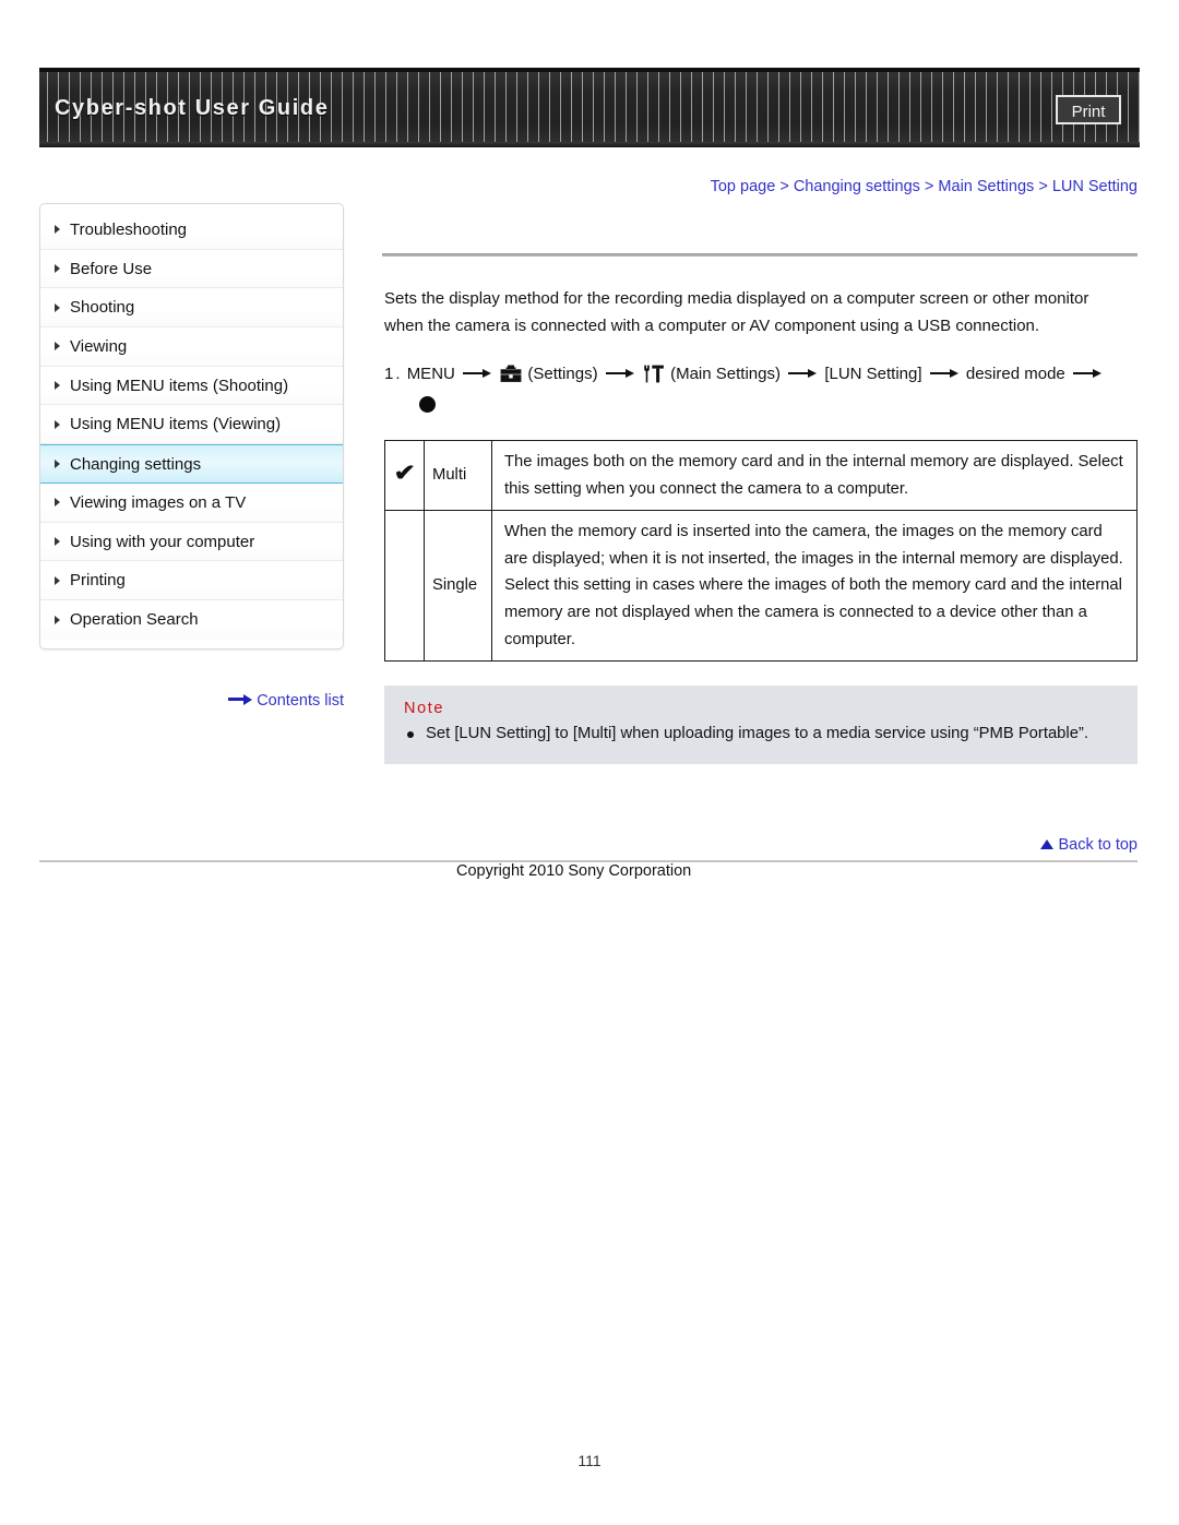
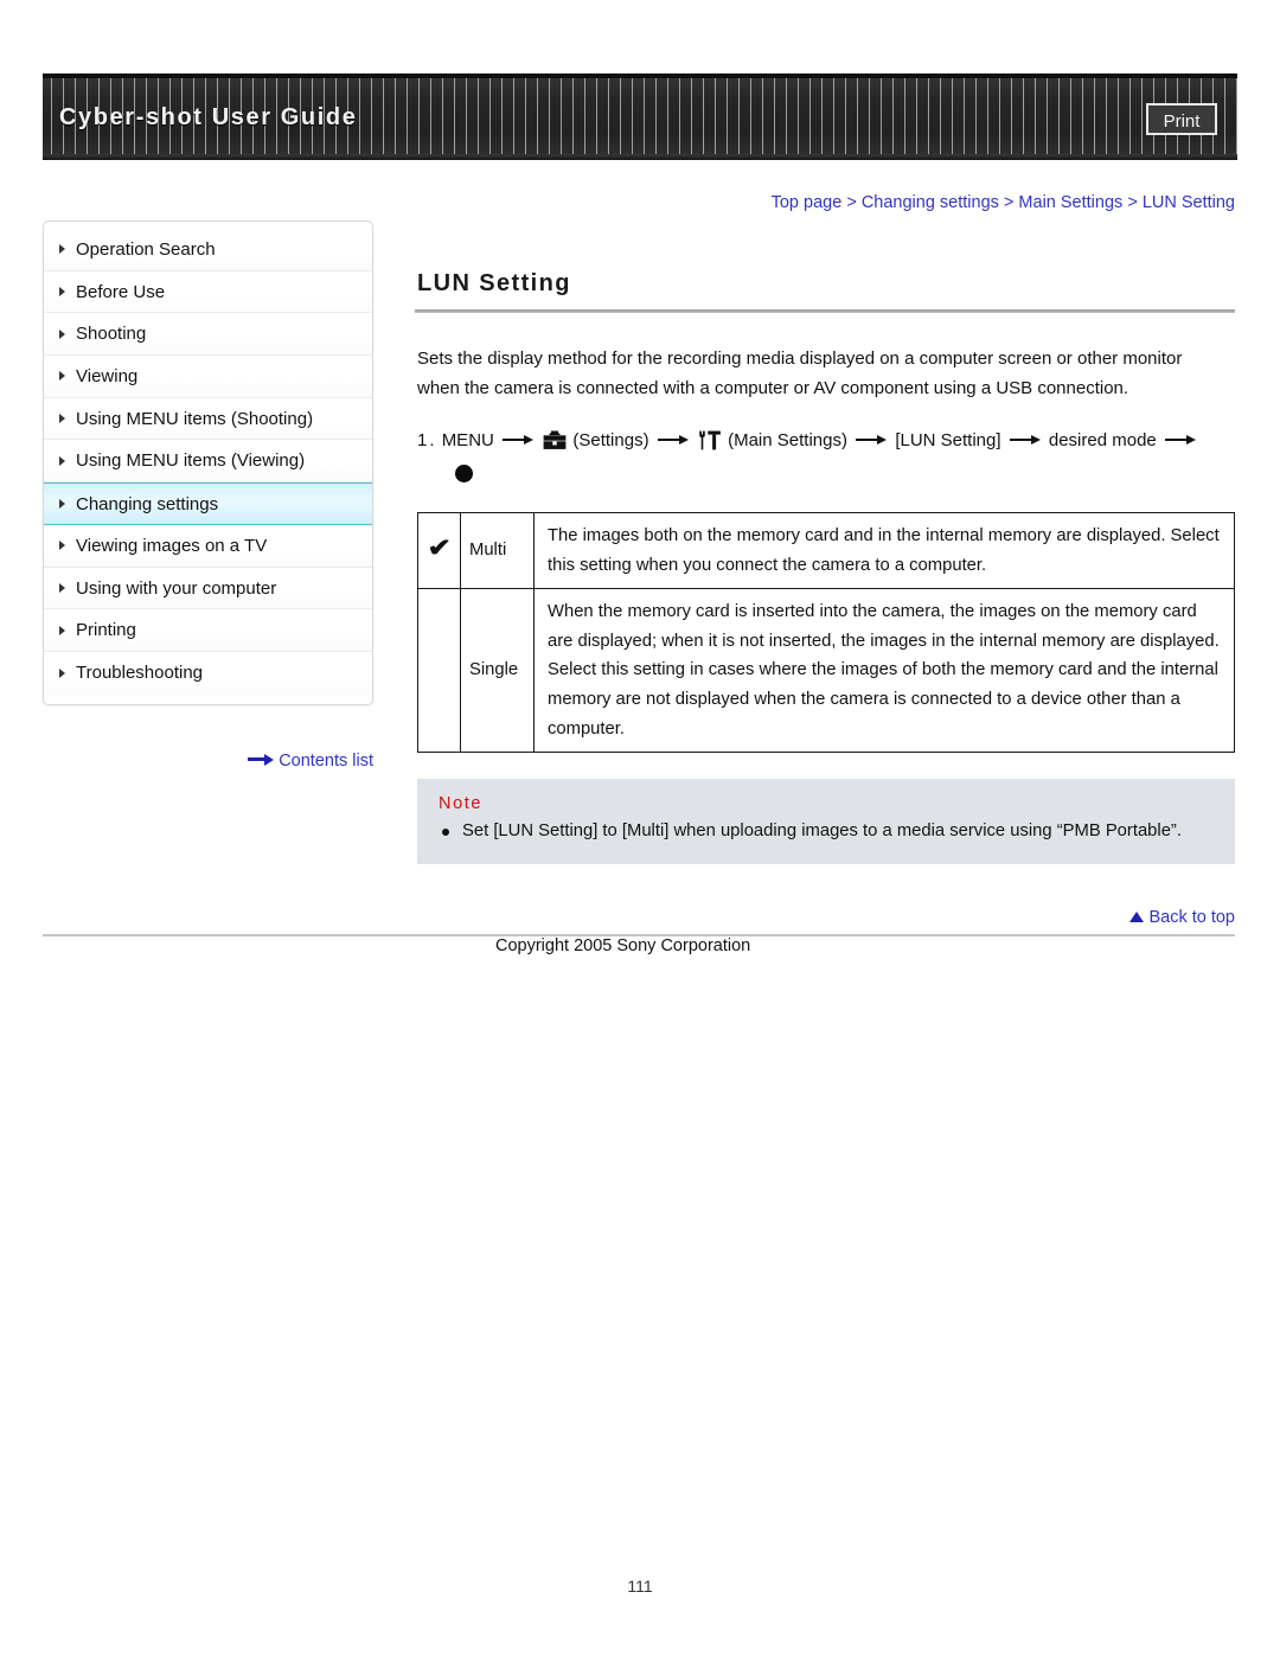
  Cyber-shot User Guide
  Print
  Top page > Changing settings > Main Settings > LUN Setting
- Troubleshooting
+ Operation Search
  Before Use
  Shooting
  Viewing
  Using MENU items (Shooting)
  Using MENU items (Viewing)
  Changing settings
  Viewing images on a TV
  Using with your computer
  Printing
- Operation Search
+ Troubleshooting
  Contents list
+ LUN Setting
  Sets the display method for the recording media displayed on a computer screen or other monitor when the camera is connected with a computer or AV component using a USB connection.
  1. MENU (Settings) (Main Settings) [LUN Setting] desired mode
  ✔	Multi	The images both on the memory card and in the internal memory are displayed. Select this setting when you connect the camera to a computer.
  	Single	When the memory card is inserted into the camera, the images on the memory card are displayed; when it is not inserted, the images in the internal memory are displayed. Select this setting in cases where the images of both the memory card and the internal memory are not displayed when the camera is connected to a device other than a computer.
  Note
  Set [LUN Setting] to [Multi] when uploading images to a media service using “PMB Portable”.
  Back to top
- Copyright 2010 Sony Corporation
+ Copyright 2005 Sony Corporation
  111
